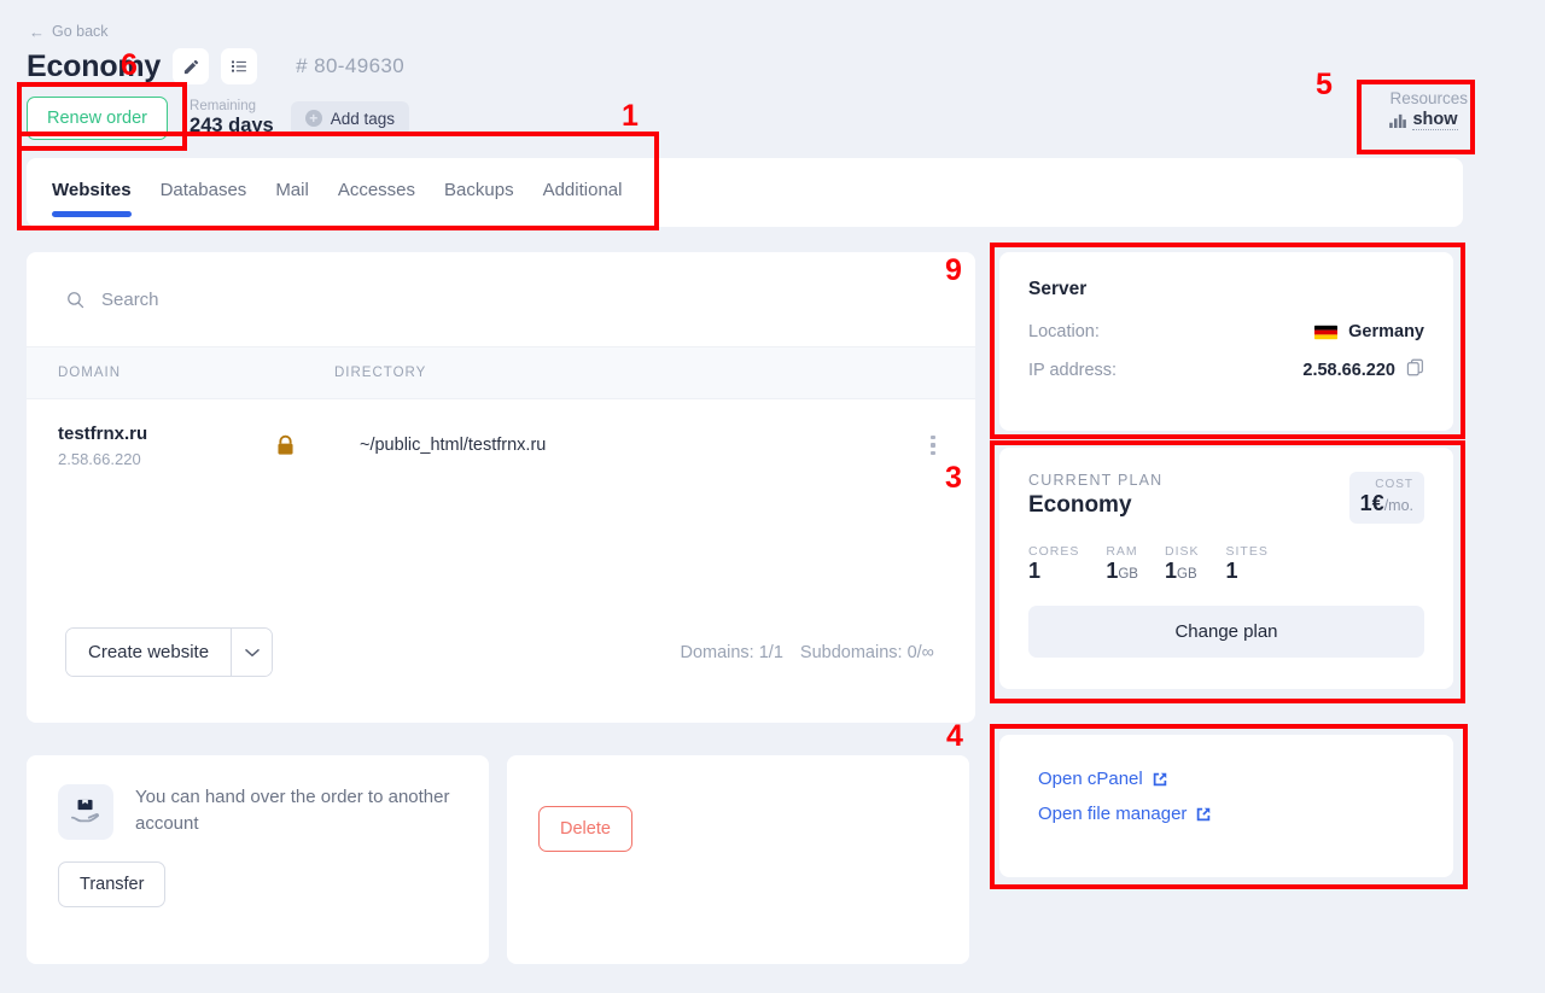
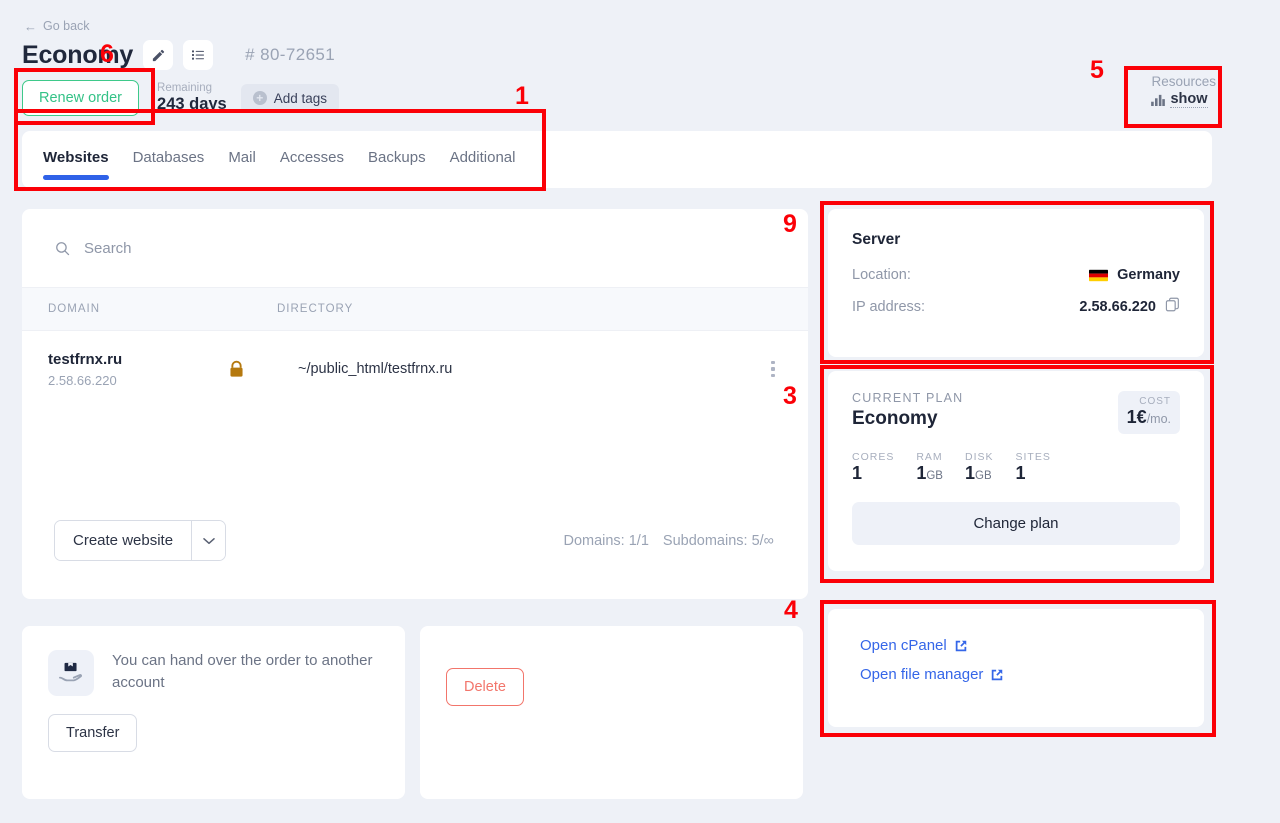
  ←
  Go back
  Economy
- # 80-49630
+ # 80-72651
  Renew order
  Remaining
  243 days
  +
  Add tags
  Resources
  show
  Websites
  Databases
  Mail
  Accesses
  Backups
  Additional
  Search
  DOMAIN
  DIRECTORY
  testfrnx.ru
  2.58.66.220
  ~/public_html/testfrnx.ru
  Create website
  Domains: 1/1
- Subdomains: 0/∞
+ Subdomains: 5/∞
  You can hand over the order to another account
  Transfer
  Delete
  Server
  Location:
  Germany
  IP address:
  2.58.66.220
  CURRENT PLAN
  Economy
  COST
  1€/mo.
  CORES
  1
  RAM
  1GB
  DISK
  1GB
  SITES
  1
  Change plan
  Open cPanel
  Open file manager
  1
  9
  3
  4
  5
  6
